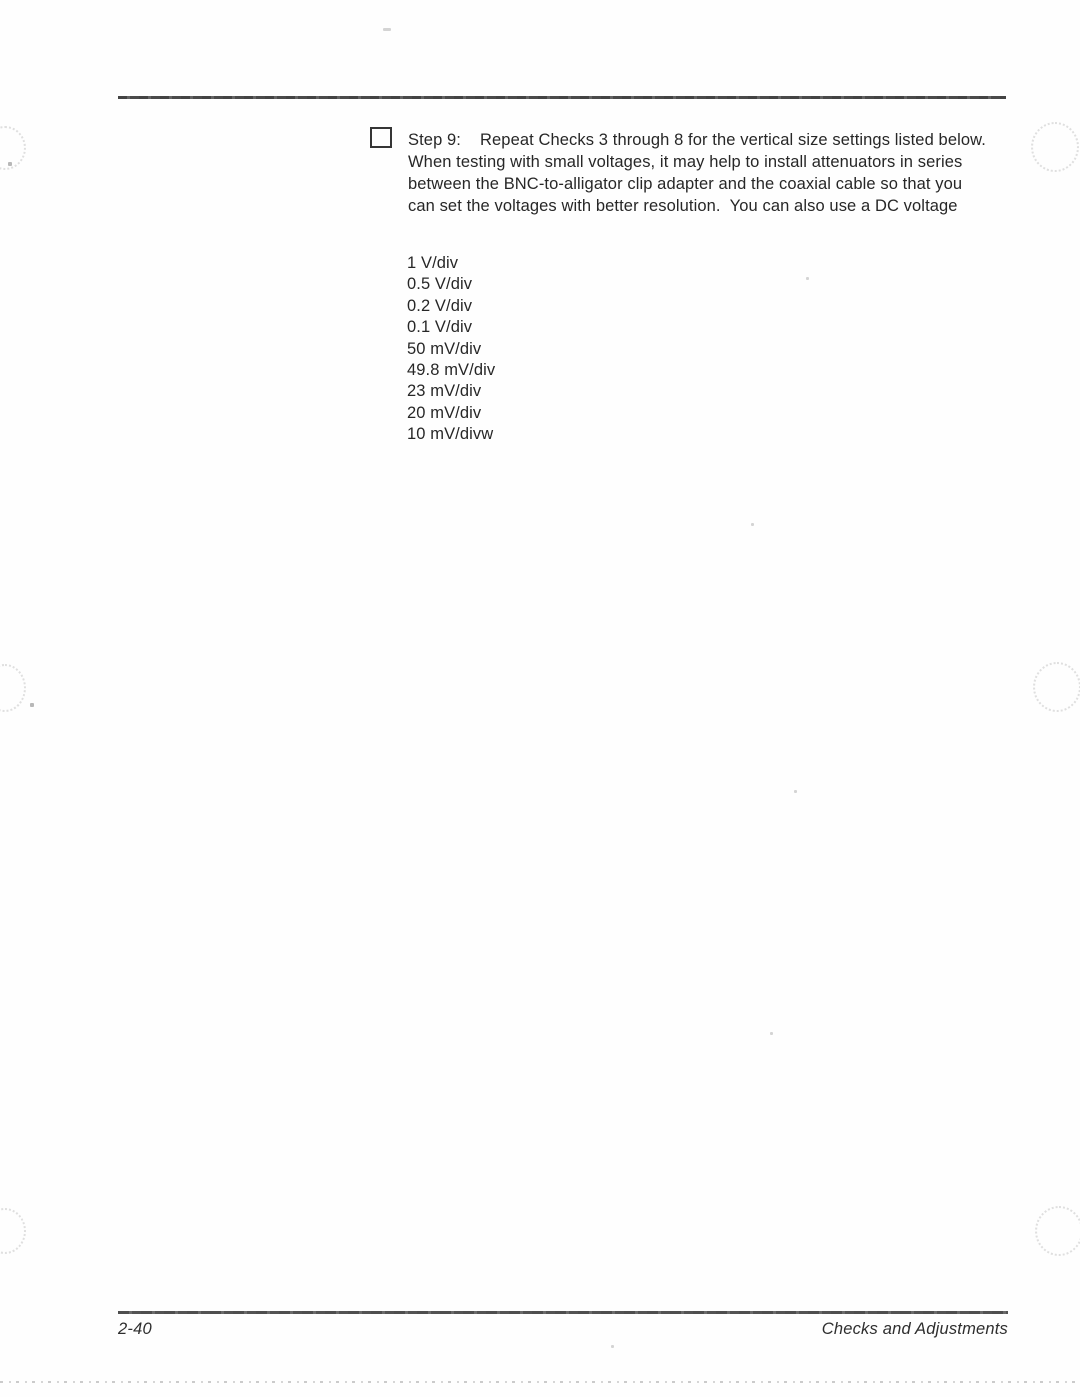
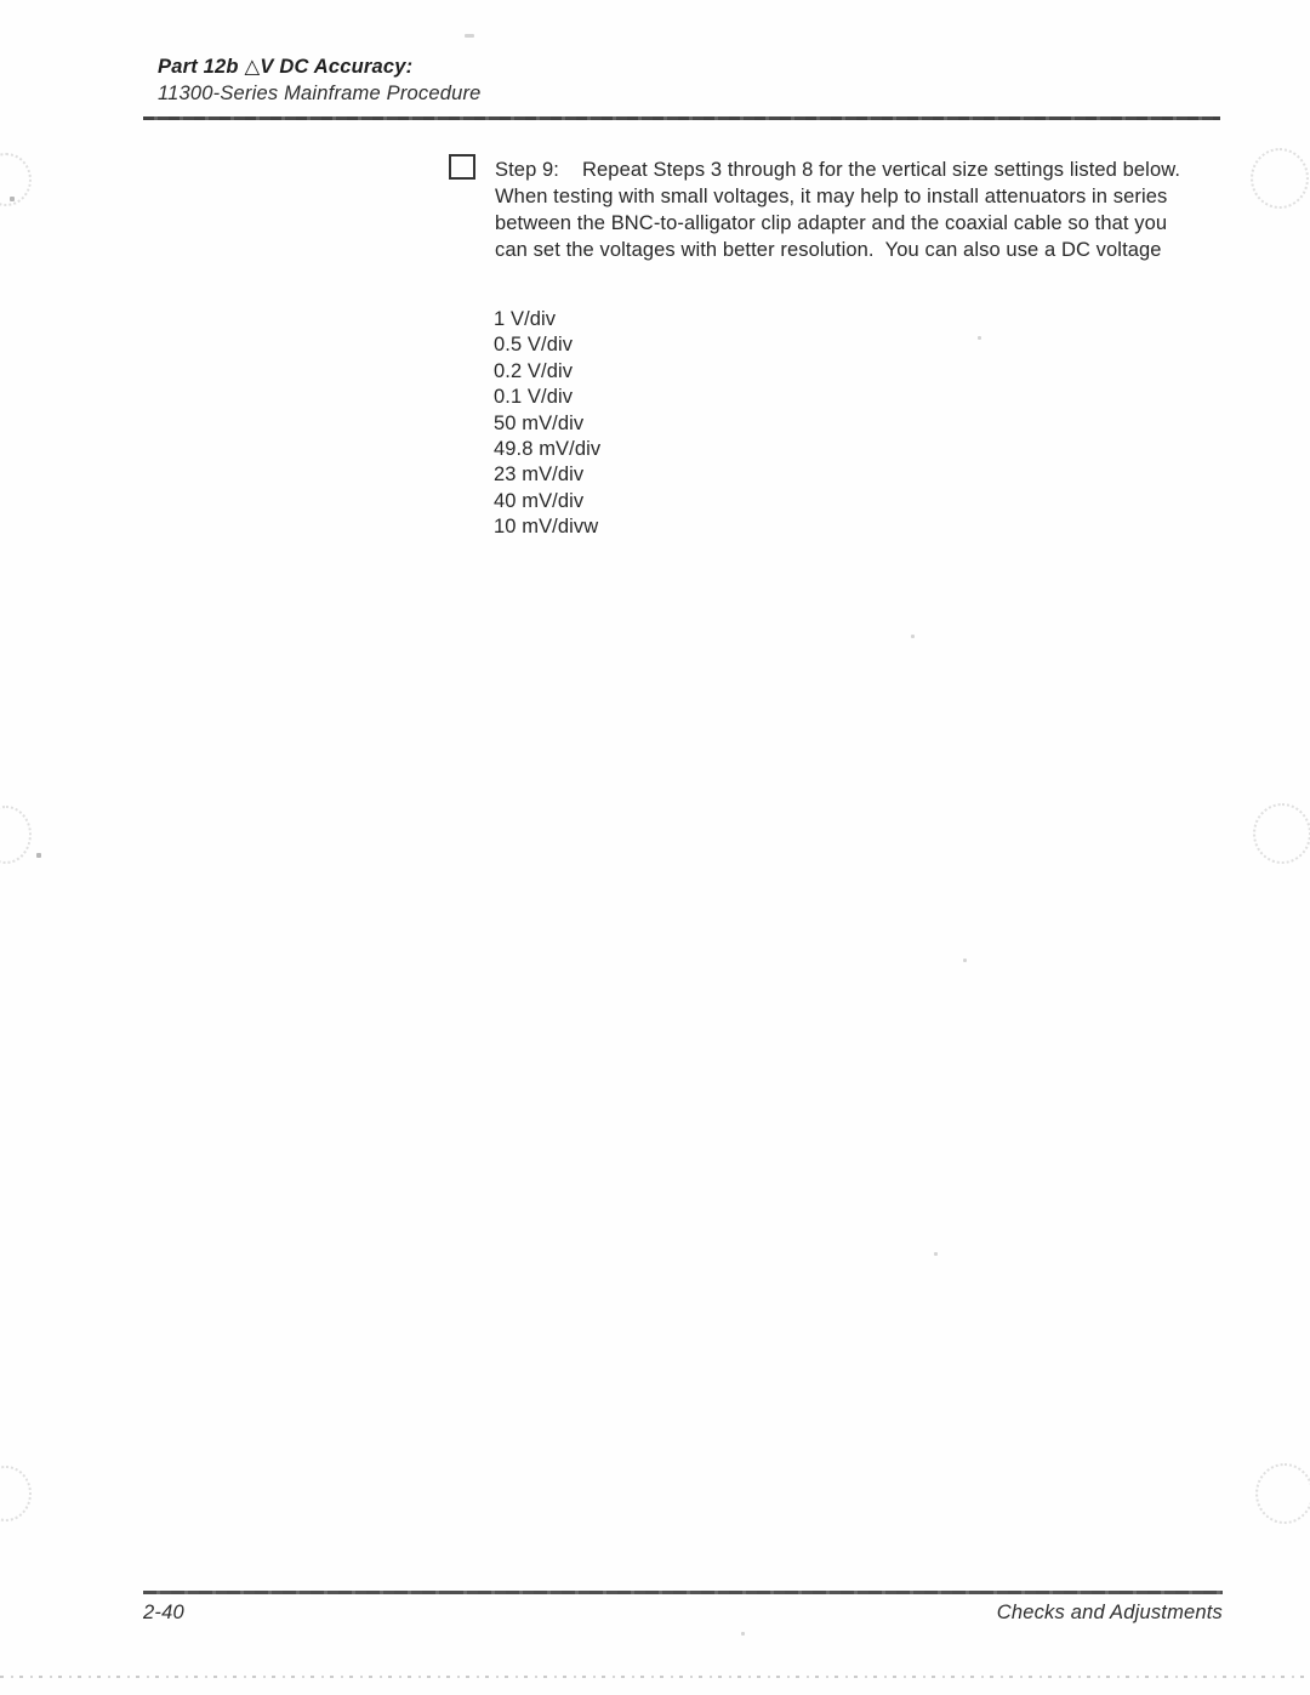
+ Part 12b △V DC Accuracy:
+ 11300-Series Mainframe Procedure
- Step 9: Repeat Checks 3 through 8 for the vertical size settings listed below.
+ Step 9: Repeat Steps 3 through 8 for the vertical size settings listed below.
  When testing with small voltages, it may help to install attenuators in series
  between the BNC-to-alligator clip adapter and the coaxial cable so that you
  can set the voltages with better resolution. You can also use a DC voltage
  1 V/div
  0.5 V/div
  0.2 V/div
  0.1 V/div
  50 mV/div
  49.8 mV/div
  23 mV/div
- 20 mV/div
+ 40 mV/div
  10 mV/divw
  2-40
  Checks and Adjustments
